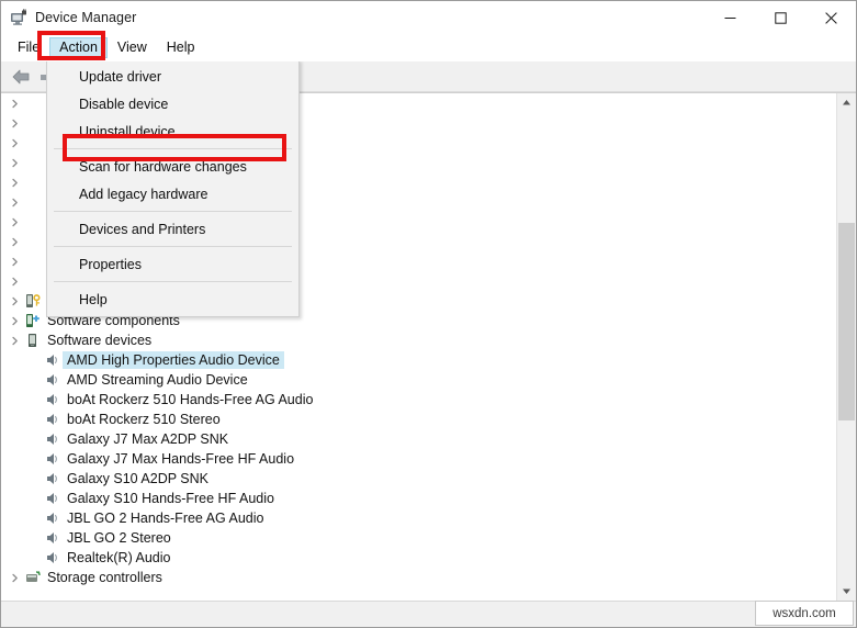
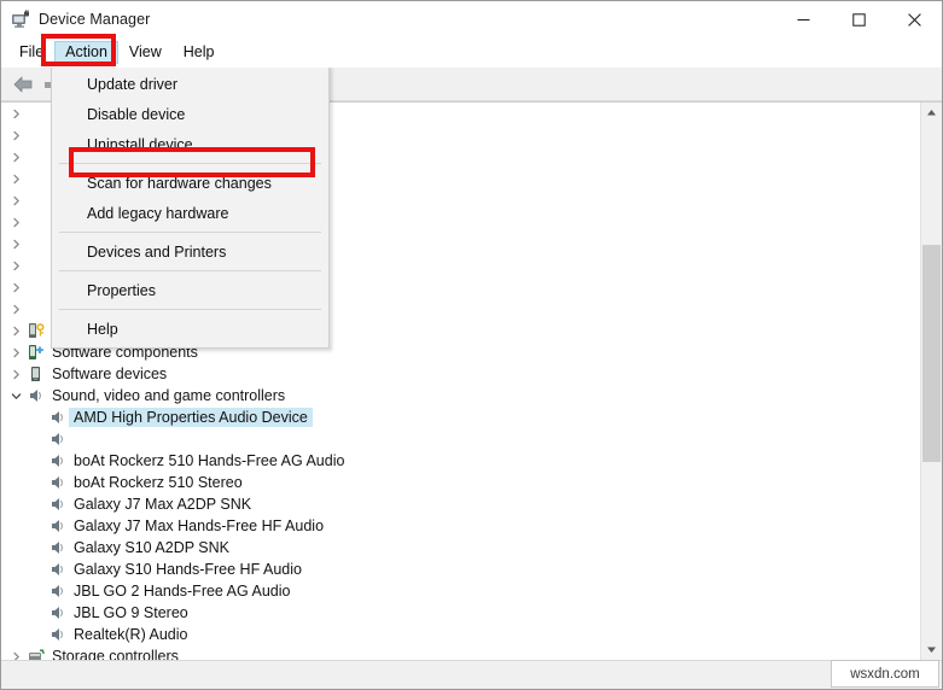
  Device Manager
  File
  Action
  View
  Help
  Software components
  Software devices
+ Sound, video and game controllers
  AMD High Properties Audio Device
- AMD Streaming Audio Device
  boAt Rockerz 510 Hands-Free AG Audio
  boAt Rockerz 510 Stereo
  Galaxy J7 Max A2DP SNK
  Galaxy J7 Max Hands-Free HF Audio
  Galaxy S10 A2DP SNK
  Galaxy S10 Hands-Free HF Audio
  JBL GO 2 Hands-Free AG Audio
- JBL GO 2 Stereo
+ JBL GO 9 Stereo
  Realtek(R) Audio
  Storage controllers
  Update driver
  Disable device
  Uninstall device
  Scan for hardware changes
  Add legacy hardware
  Devices and Printers
  Properties
  Help
  wsxdn.com
